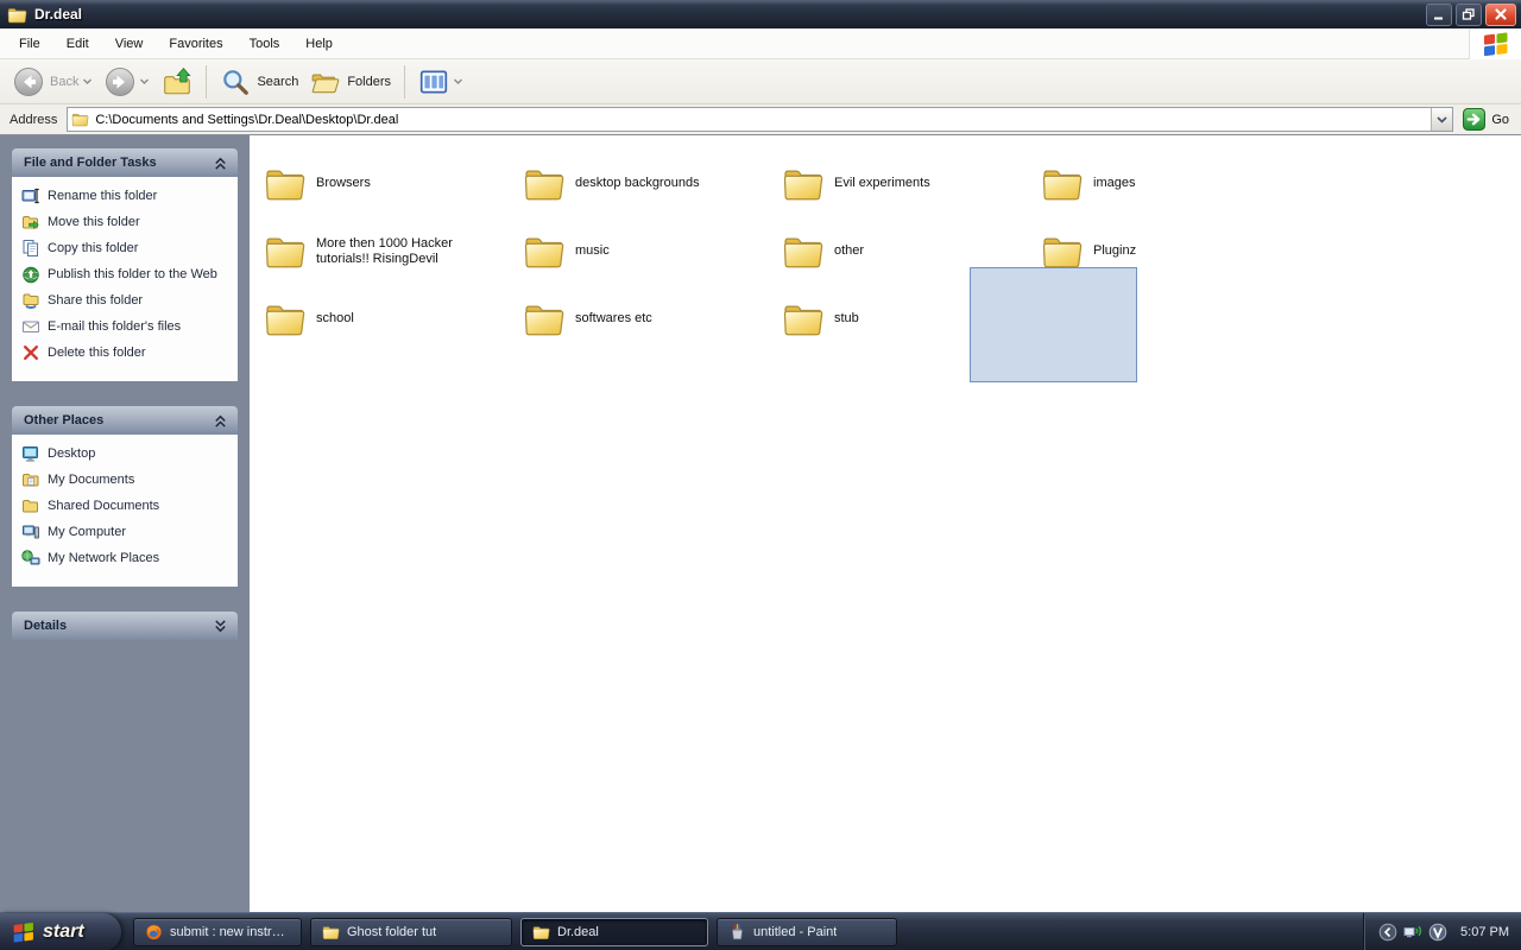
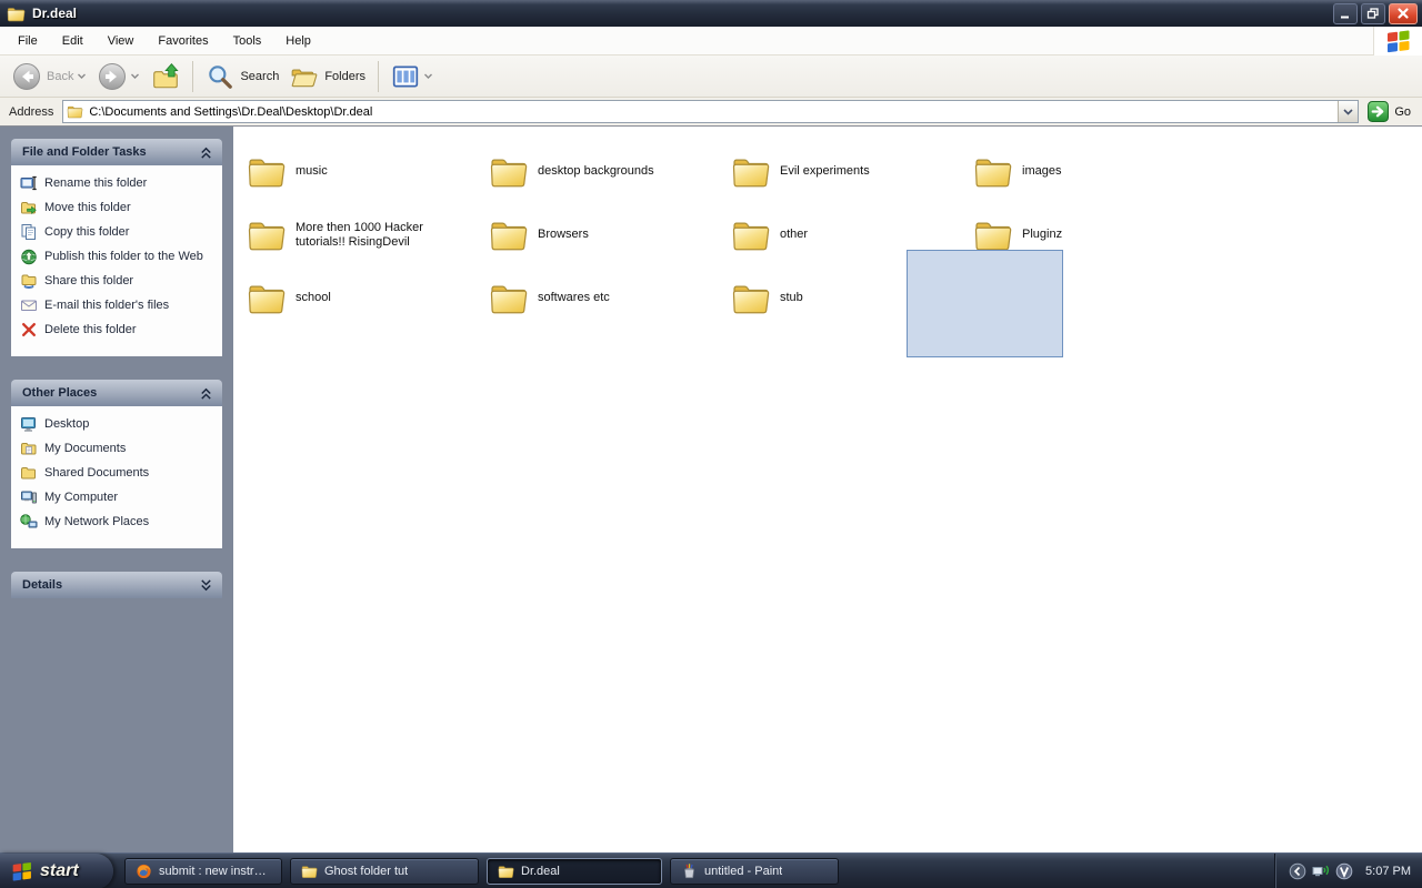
  Dr.deal
  File
  Edit
  View
  Favorites
  Tools
  Help
  Back
  Search
  Folders
  Address
  C:\Documents and Settings\Dr.Deal\Desktop\Dr.deal
  Go
  File and Folder Tasks
  Rename this folder
  Move this folder
  Copy this folder
  Publish this folder to the Web
  Share this folder
  E-mail this folder's files
  Delete this folder
  Other Places
  Desktop
  My Documents
  Shared Documents
  My Computer
  My Network Places
  Details
- Browsers
+ music
  desktop backgrounds
  Evil experiments
  images
  More then 1000 Hacker tutorials!! RisingDevil
- music
+ Browsers
  other
  Pluginz
  school
  softwares etc
  stub
  start
  submit : new instruct
  Ghost folder tut
  Dr.deal
  untitled - Paint
  5:07 PM
